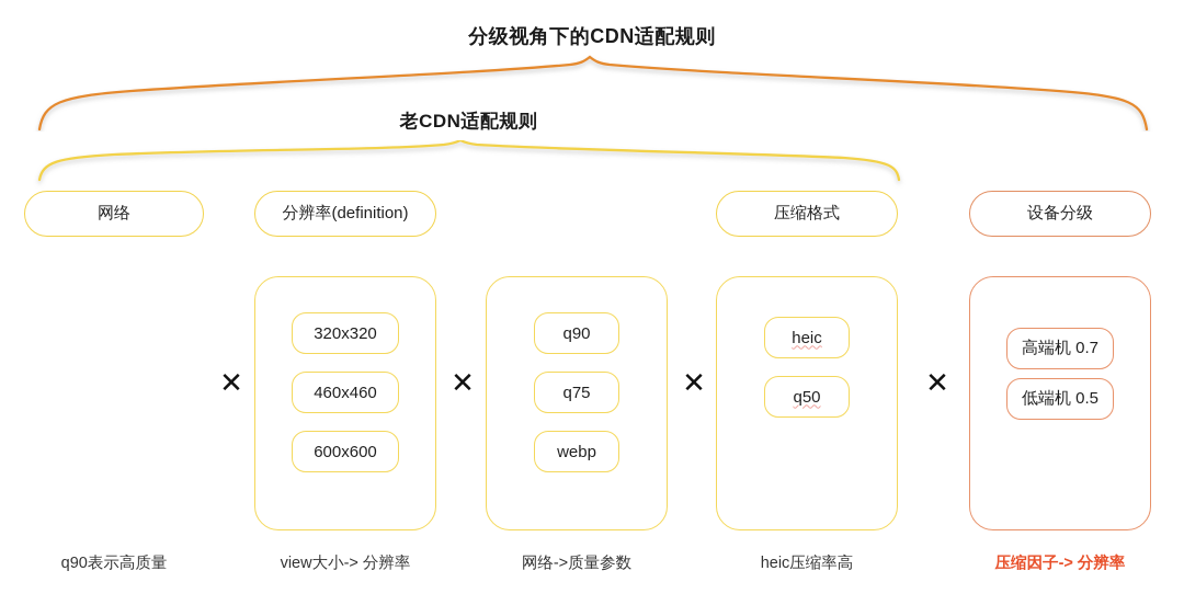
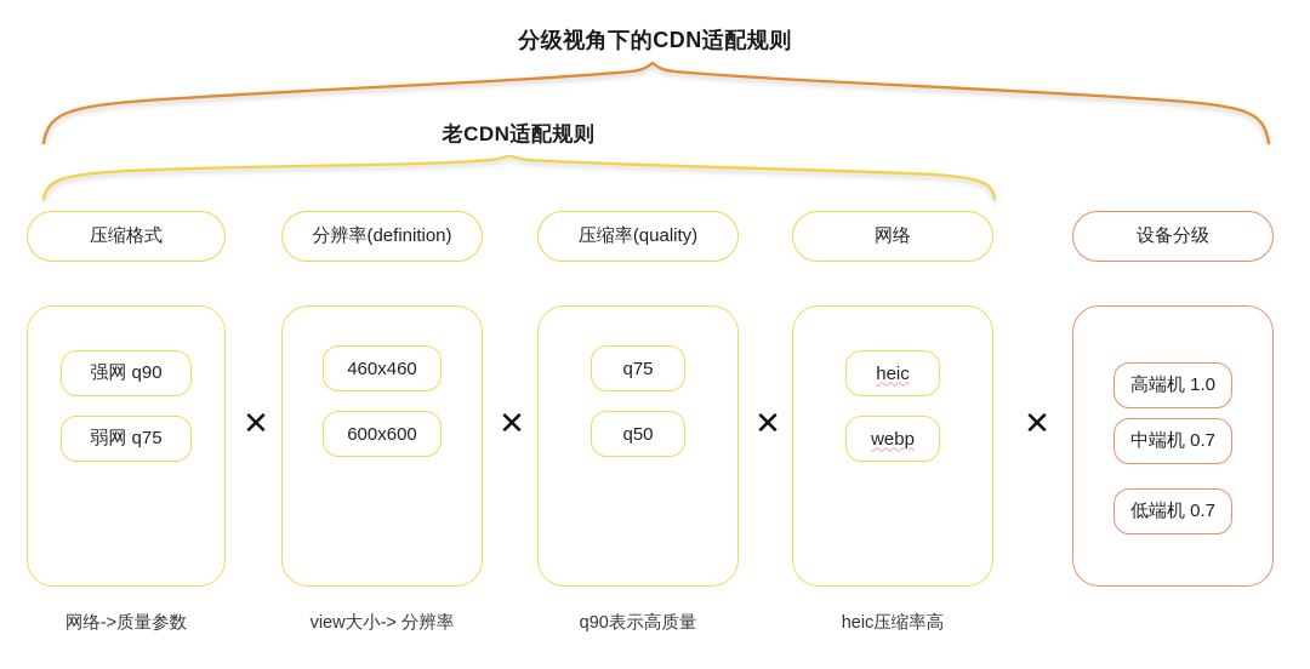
  分级视角下的CDN适配规则
  老CDN适配规则
- 网络
+ 压缩格式
  分辨率(definition)
+ 压缩率(quality)
- 压缩格式
+ 网络
  设备分级
+ 强网 q90
+ 弱网 q75
  ✕
- 320x320
  460x460
  600x600
  ✕
- q90
  q75
- webp
+ q50
  ✕
  heic
- q50
+ webp
  ✕
- 高端机 0.7
+ 高端机 1.0
+ 中端机 0.7
- 低端机 0.5
+ 低端机 0.7
- q90表示高质量
+ 网络->质量参数
  view大小-> 分辨率
- 网络->质量参数
+ q90表示高质量
  heic压缩率高
- 压缩因子-> 分辨率
